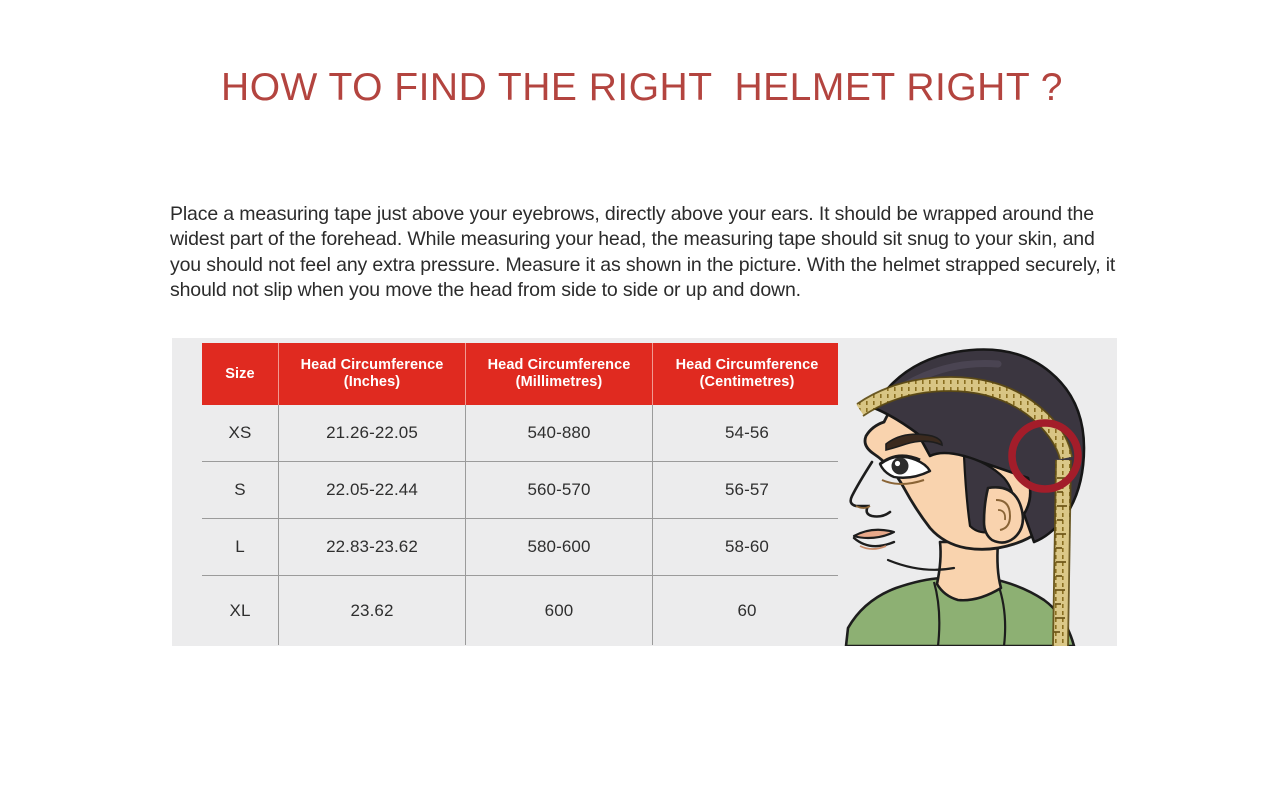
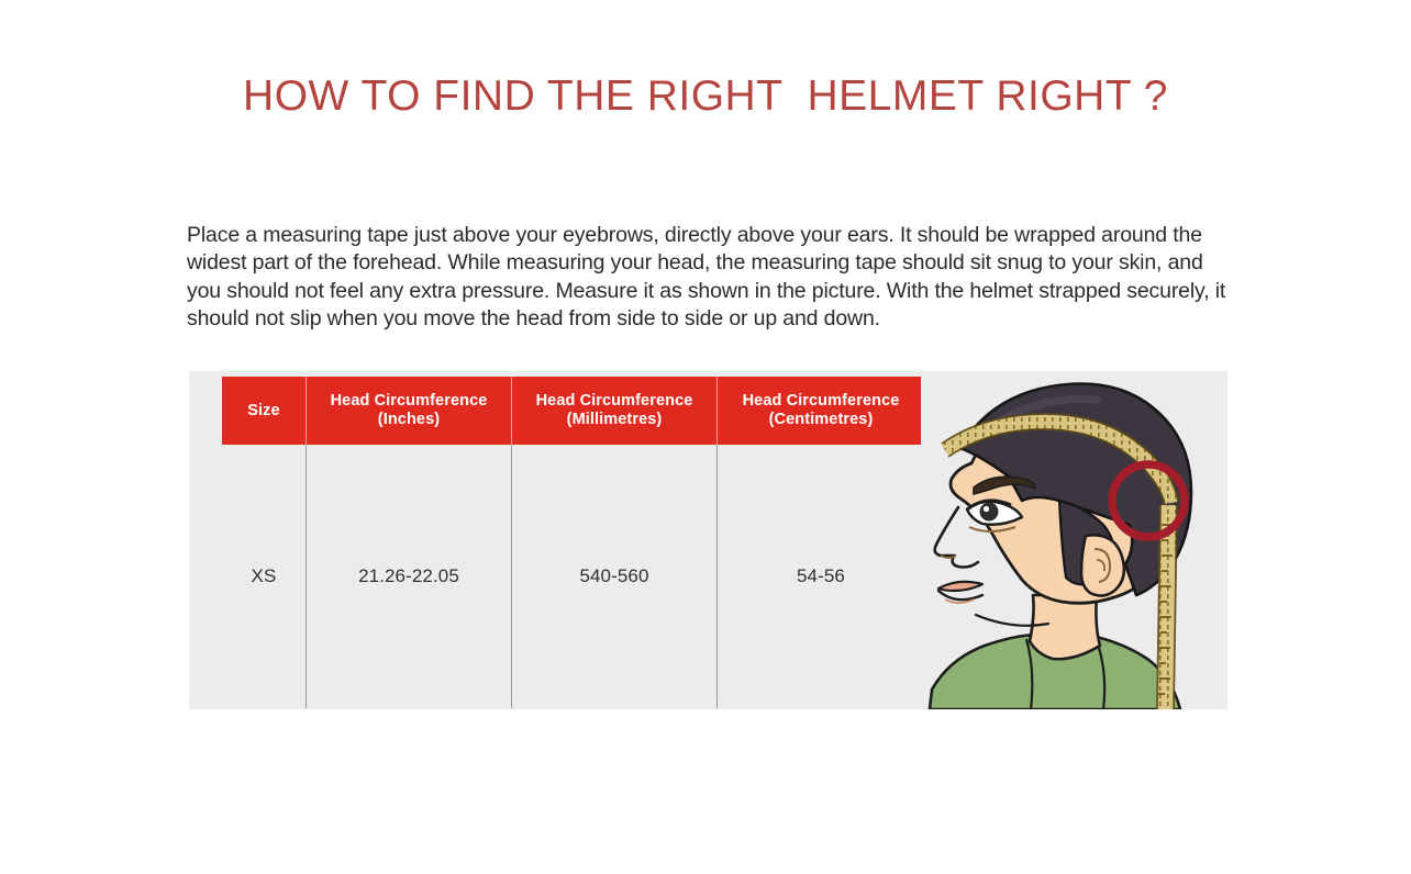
  HOW TO FIND THE RIGHT HELMET RIGHT ?
  Place a measuring tape just above your eyebrows, directly above your ears. It should be wrapped around the widest part of the forehead. While measuring your head, the measuring tape should sit snug to your skin, and you should not feel any extra pressure. Measure it as shown in the picture. With the helmet strapped securely, it should not slip when you move the head from side to side or up and down.
  Size	Head Circumference (Inches)	Head Circumference (Millimetres)	Head Circumference (Centimetres)
- XS	21.26-22.05	540-880	54-56
+ XS	21.26-22.05	540-560	54-56
- S	22.05-22.44	560-570	56-57
- L	22.83-23.62	580-600	58-60
- XL	23.62	600	60
